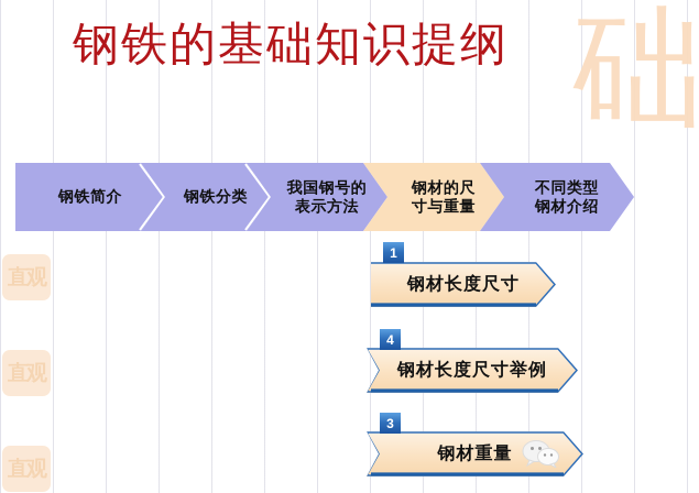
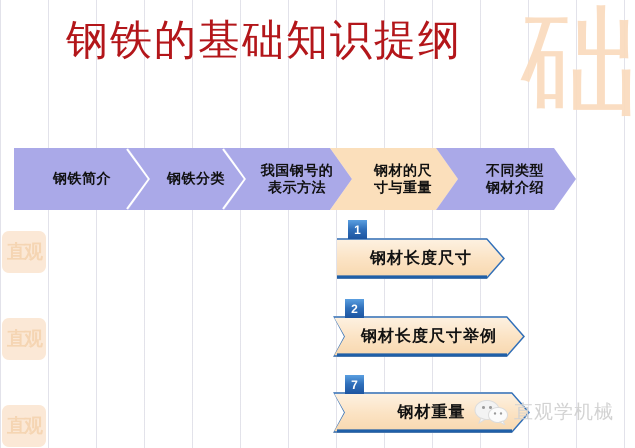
  础
  直观
  直观
  直观
  钢铁的基础知识提纲
  钢铁简介
  钢铁分类
  我国钢号的
  表示方法
  钢材的尺
  寸与重量
  不同类型
  钢材介绍
  1
  钢材长度尺寸
- 4
+ 2
  钢材长度尺寸举例
- 3
+ 7
  钢材重量
+ 直观学机械
